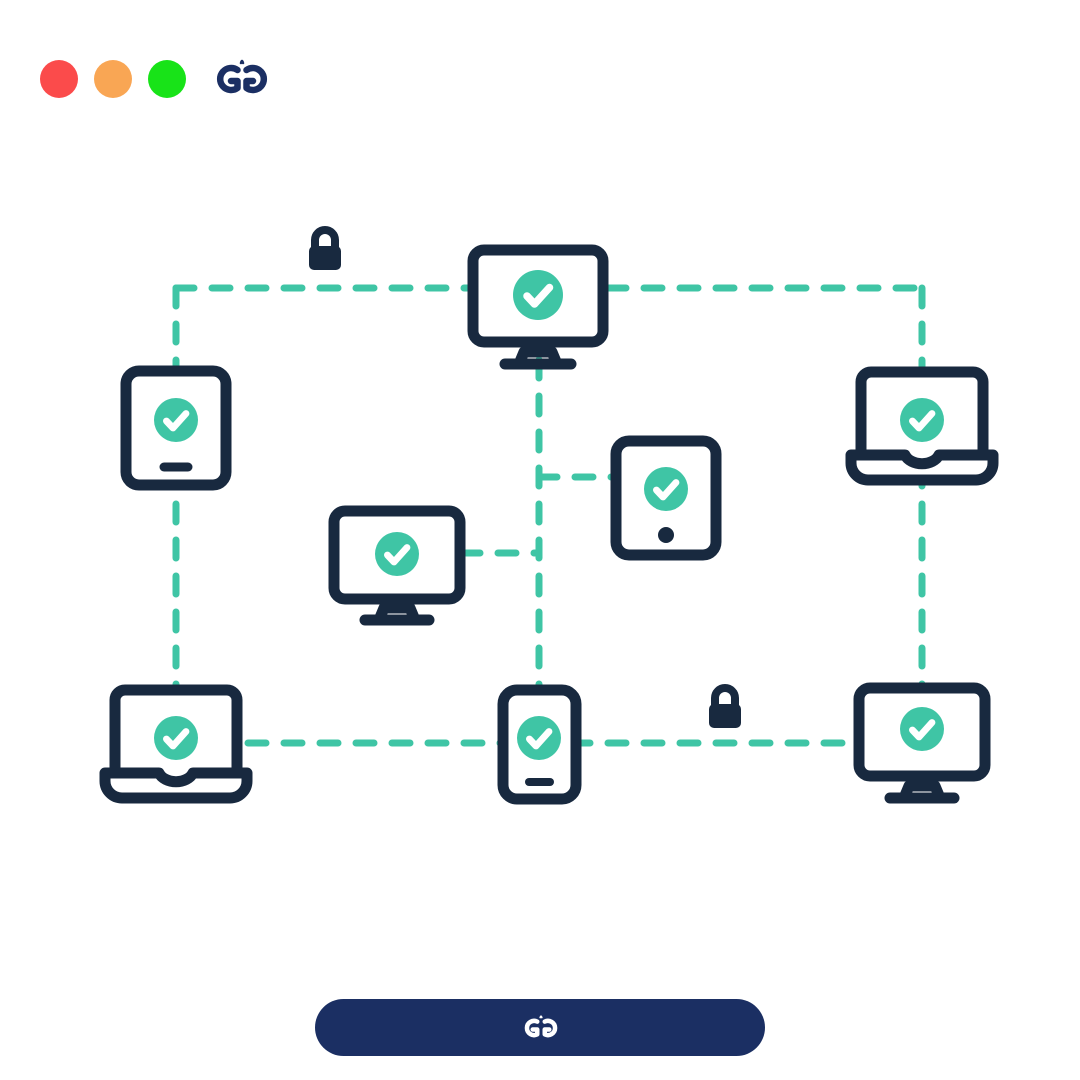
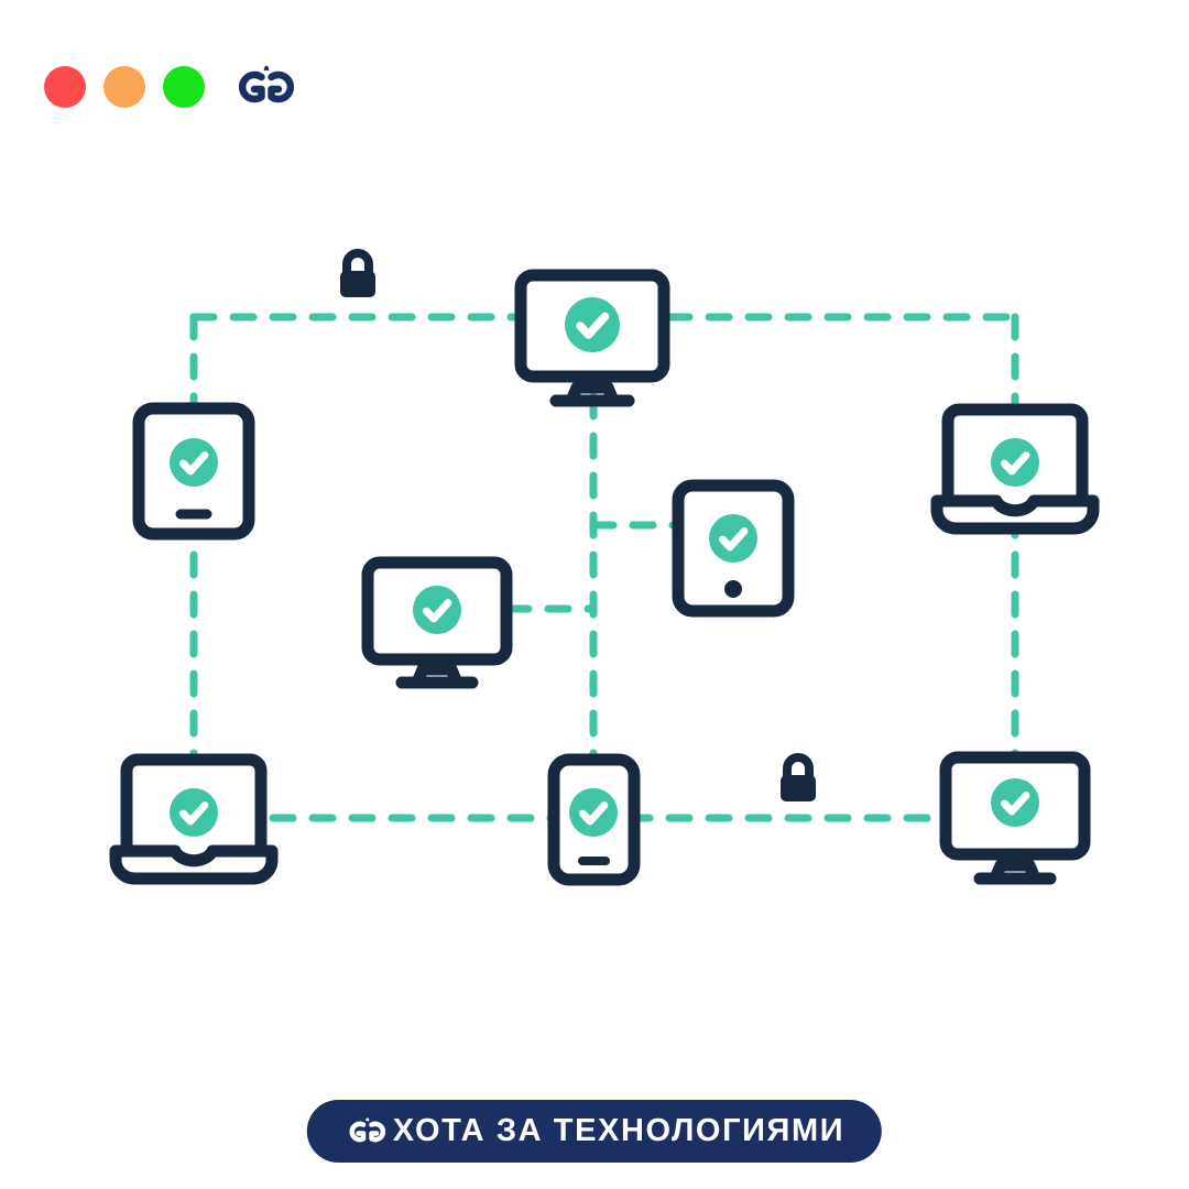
+ ХОТА ЗА ТЕХНОЛОГИЯМИ
